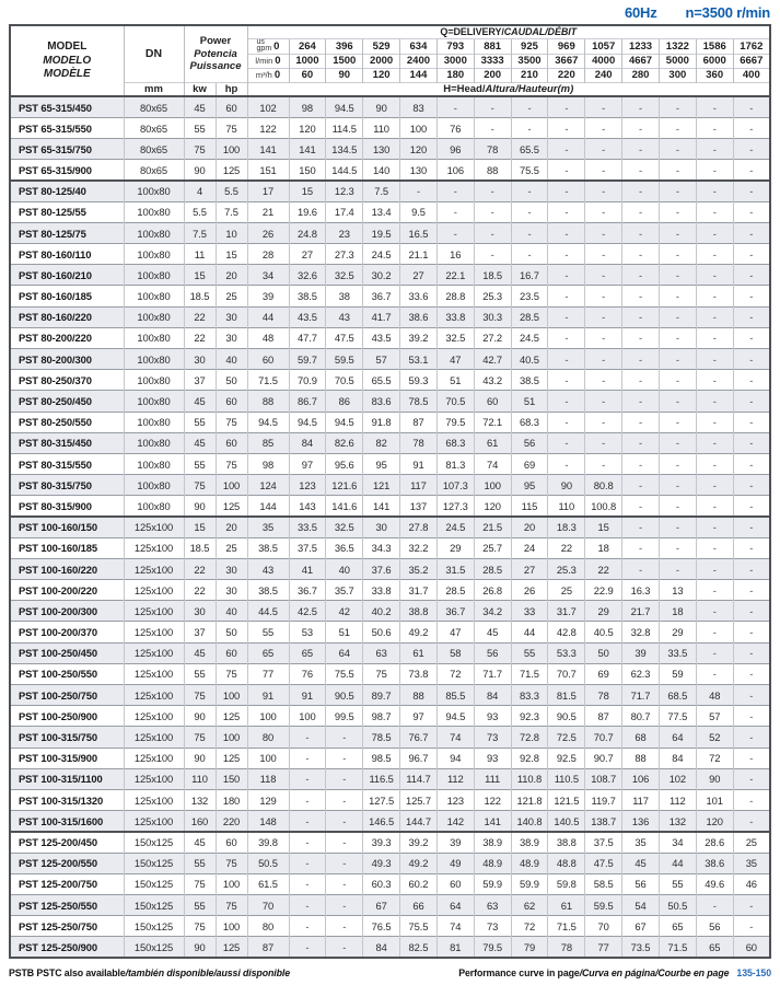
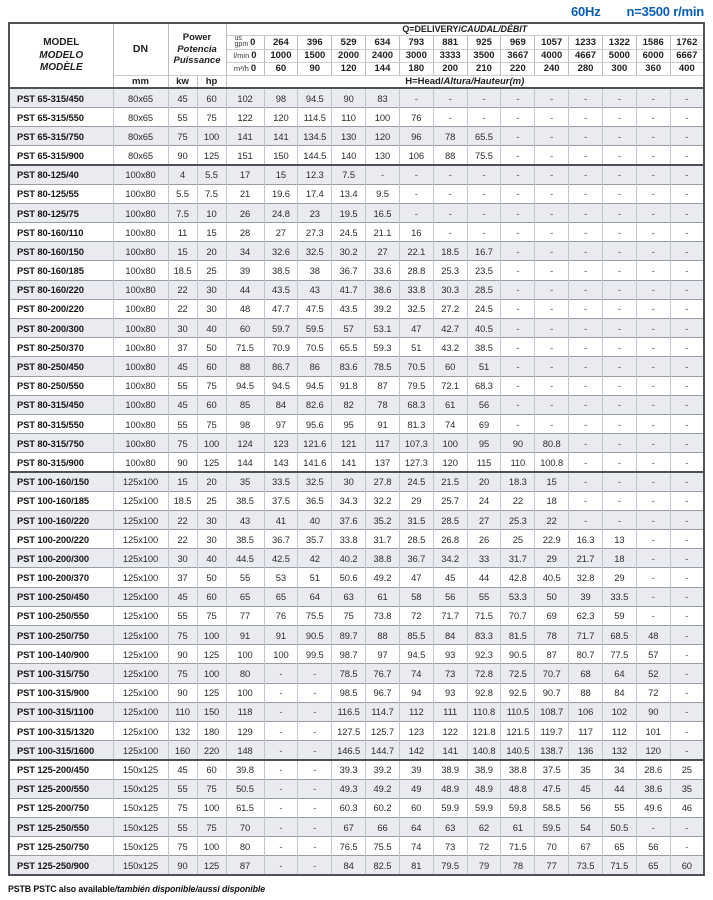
  60Hz n=3500 r/min
  MODEL MODELO MODÈLE	DN	Power Potencia Puissance	Q=DELIVERY/CAUDAL/DÉBIT
  0	264	396	529	634	793	881	925	969	1057	1233	1322	1586	1762
  l/min 0	1000	1500	2000	2400	3000	3333	3500	3667	4000	4667	5000	6000	6667
  m³/h 0	60	90	120	144	180	200	210	220	240	280	300	360	400
  mm	kw	hp	H=Head/Altura/Hauteur(m)
  PST 65-315/450	80x65	45	60	102	98	94.5	90	83	-	-	-	-	-	-	-	-	-
  PST 65-315/550	80x65	55	75	122	120	114.5	110	100	76	-	-	-	-	-	-	-	-
  PST 65-315/750	80x65	75	100	141	141	134.5	130	120	96	78	65.5	-	-	-	-	-	-
  PST 65-315/900	80x65	90	125	151	150	144.5	140	130	106	88	75.5	-	-	-	-	-	-
  PST 80-125/40	100x80	4	5.5	17	15	12.3	7.5	-	-	-	-	-	-	-	-	-	-
  PST 80-125/55	100x80	5.5	7.5	21	19.6	17.4	13.4	9.5	-	-	-	-	-	-	-	-	-
  PST 80-125/75	100x80	7.5	10	26	24.8	23	19.5	16.5	-	-	-	-	-	-	-	-	-
  PST 80-160/110	100x80	11	15	28	27	27.3	24.5	21.1	16	-	-	-	-	-	-	-	-
- PST 80-160/210	100x80	15	20	34	32.6	32.5	30.2	27	22.1	18.5	16.7	-	-	-	-	-	-
+ PST 80-160/150	100x80	15	20	34	32.6	32.5	30.2	27	22.1	18.5	16.7	-	-	-	-	-	-
  PST 80-160/185	100x80	18.5	25	39	38.5	38	36.7	33.6	28.8	25.3	23.5	-	-	-	-	-	-
  PST 80-160/220	100x80	22	30	44	43.5	43	41.7	38.6	33.8	30.3	28.5	-	-	-	-	-	-
  PST 80-200/220	100x80	22	30	48	47.7	47.5	43.5	39.2	32.5	27.2	24.5	-	-	-	-	-	-
  PST 80-200/300	100x80	30	40	60	59.7	59.5	57	53.1	47	42.7	40.5	-	-	-	-	-	-
  PST 80-250/370	100x80	37	50	71.5	70.9	70.5	65.5	59.3	51	43.2	38.5	-	-	-	-	-	-
  PST 80-250/450	100x80	45	60	88	86.7	86	83.6	78.5	70.5	60	51	-	-	-	-	-	-
  PST 80-250/550	100x80	55	75	94.5	94.5	94.5	91.8	87	79.5	72.1	68.3	-	-	-	-	-	-
  PST 80-315/450	100x80	45	60	85	84	82.6	82	78	68.3	61	56	-	-	-	-	-	-
  PST 80-315/550	100x80	55	75	98	97	95.6	95	91	81.3	74	69	-	-	-	-	-	-
  PST 80-315/750	100x80	75	100	124	123	121.6	121	117	107.3	100	95	90	80.8	-	-	-	-
  PST 80-315/900	100x80	90	125	144	143	141.6	141	137	127.3	120	115	110	100.8	-	-	-	-
  PST 100-160/150	125x100	15	20	35	33.5	32.5	30	27.8	24.5	21.5	20	18.3	15	-	-	-	-
  PST 100-160/185	125x100	18.5	25	38.5	37.5	36.5	34.3	32.2	29	25.7	24	22	18	-	-	-	-
  PST 100-160/220	125x100	22	30	43	41	40	37.6	35.2	31.5	28.5	27	25.3	22	-	-	-	-
  PST 100-200/220	125x100	22	30	38.5	36.7	35.7	33.8	31.7	28.5	26.8	26	25	22.9	16.3	13	-	-
  PST 100-200/300	125x100	30	40	44.5	42.5	42	40.2	38.8	36.7	34.2	33	31.7	29	21.7	18	-	-
  PST 100-200/370	125x100	37	50	55	53	51	50.6	49.2	47	45	44	42.8	40.5	32.8	29	-	-
  PST 100-250/450	125x100	45	60	65	65	64	63	61	58	56	55	53.3	50	39	33.5	-	-
  PST 100-250/550	125x100	55	75	77	76	75.5	75	73.8	72	71.7	71.5	70.7	69	62.3	59	-	-
  PST 100-250/750	125x100	75	100	91	91	90.5	89.7	88	85.5	84	83.3	81.5	78	71.7	68.5	48	-
- PST 100-250/900	125x100	90	125	100	100	99.5	98.7	97	94.5	93	92.3	90.5	87	80.7	77.5	57	-
+ PST 100-140/900	125x100	90	125	100	100	99.5	98.7	97	94.5	93	92.3	90.5	87	80.7	77.5	57	-
  PST 100-315/750	125x100	75	100	80	-	-	78.5	76.7	74	73	72.8	72.5	70.7	68	64	52	-
  PST 100-315/900	125x100	90	125	100	-	-	98.5	96.7	94	93	92.8	92.5	90.7	88	84	72	-
  PST 100-315/1100	125x100	110	150	118	-	-	116.5	114.7	112	111	110.8	110.5	108.7	106	102	90	-
  PST 100-315/1320	125x100	132	180	129	-	-	127.5	125.7	123	122	121.8	121.5	119.7	117	112	101	-
  PST 100-315/1600	125x100	160	220	148	-	-	146.5	144.7	142	141	140.8	140.5	138.7	136	132	120	-
  PST 125-200/450	150x125	45	60	39.8	-	-	39.3	39.2	39	38.9	38.9	38.8	37.5	35	34	28.6	25
  PST 125-200/550	150x125	55	75	50.5	-	-	49.3	49.2	49	48.9	48.9	48.8	47.5	45	44	38.6	35
  PST 125-200/750	150x125	75	100	61.5	-	-	60.3	60.2	60	59.9	59.9	59.8	58.5	56	55	49.6	46
  PST 125-250/550	150x125	55	75	70	-	-	67	66	64	63	62	61	59.5	54	50.5	-	-
  PST 125-250/750	150x125	75	100	80	-	-	76.5	75.5	74	73	72	71.5	70	67	65	56	-
  PST 125-250/900	150x125	90	125	87	-	-	84	82.5	81	79.5	79	78	77	73.5	71.5	65	60
  PSTB PSTC also available/también disponible/aussi disponible
- Performance curve in page/Curva en página/Courbe en page 135-150
